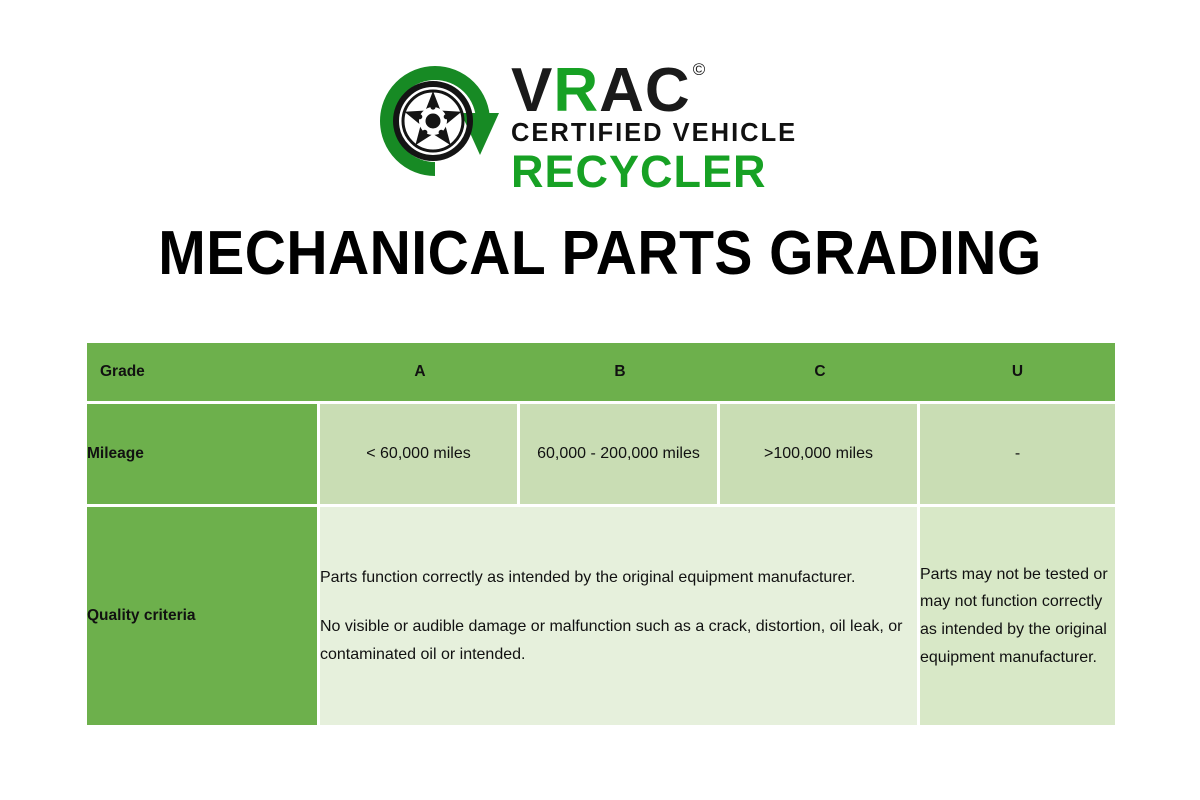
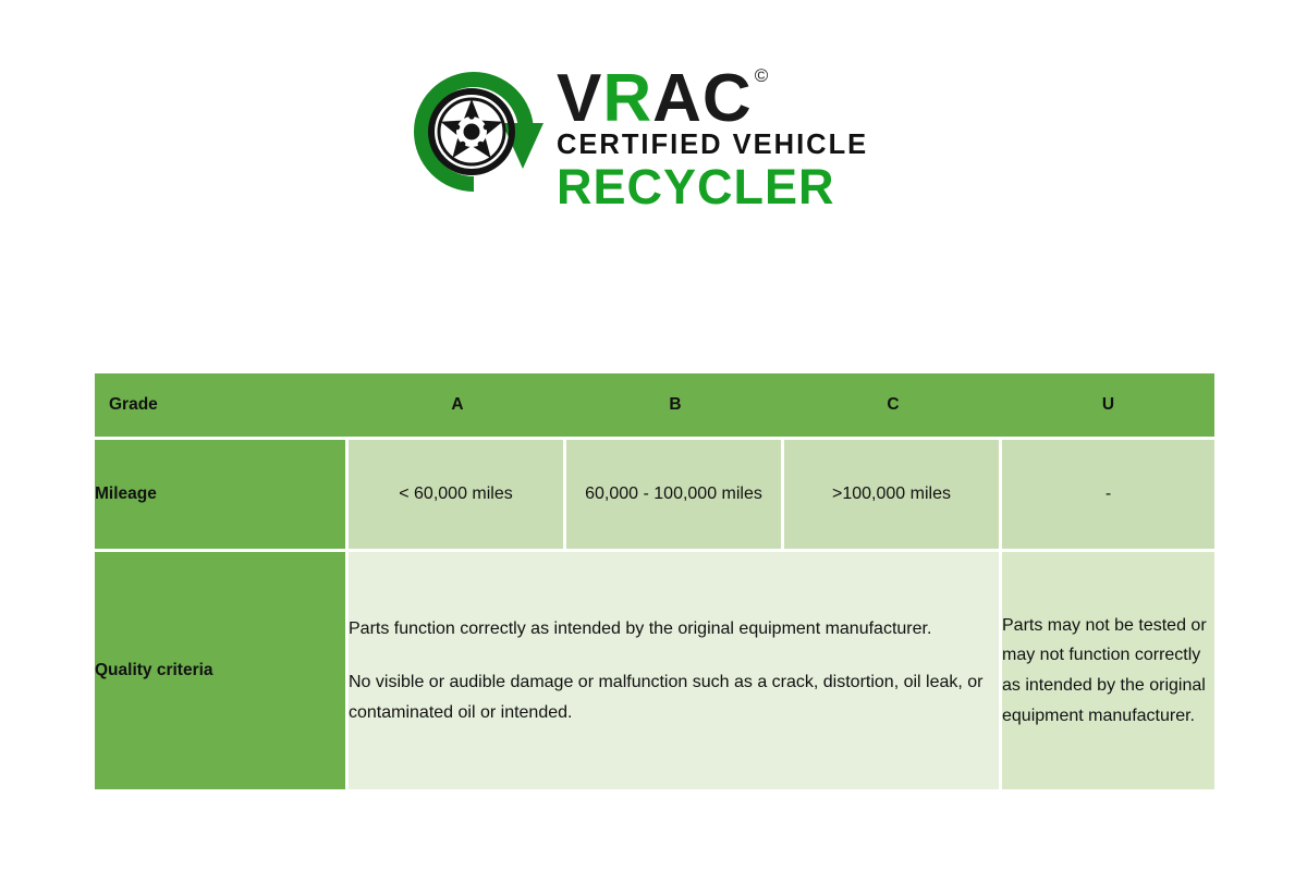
  VRAC©
  CERTIFIED VEHICLE
  RECYCLER
- MECHANICAL PARTS GRADING
  Grade	A	B	C	U
- Mileage	< 60,000 miles	60,000 - 200,000 miles	>100,000 miles	-
+ Mileage	< 60,000 miles	60,000 - 100,000 miles	>100,000 miles	-
  Quality criteria	Parts function correctly as intended by the original equipment manufacturer. No visible or audible damage or malfunction such as a crack, distortion, oil leak, or contaminated oil or intended.	Parts may not be tested or may not function correctly as intended by the original equipment manufacturer.
